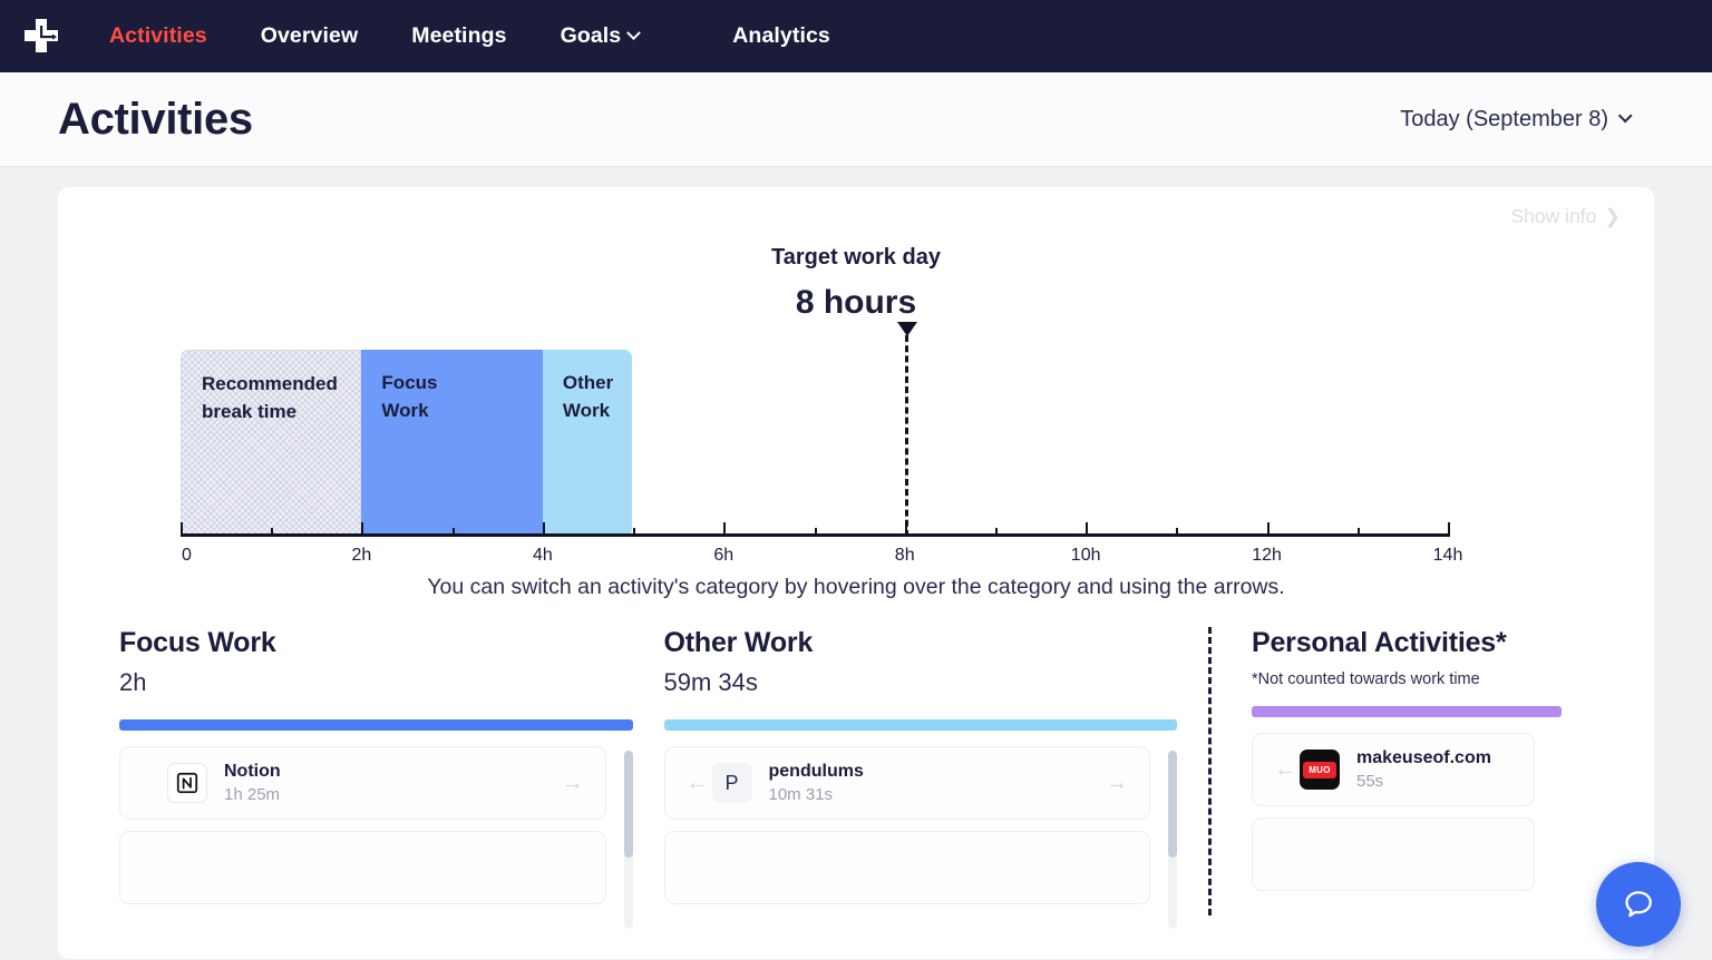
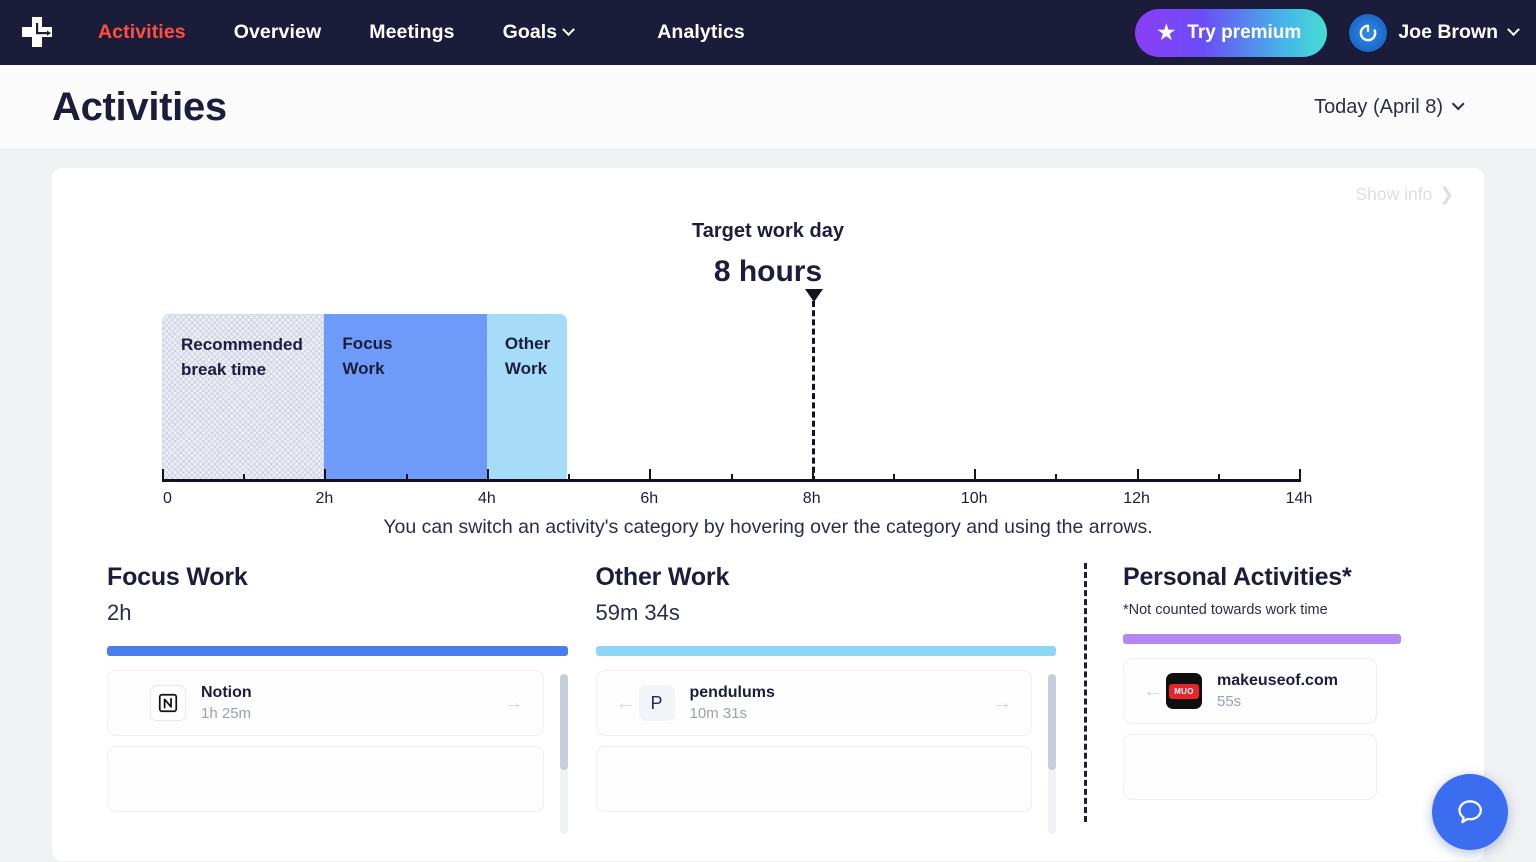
  Activities
  Overview
  Meetings
  Goals
  Analytics
+ ★
+ Try premium
+ Joe Brown
  Activities
- Today (September 8)
+ Today (April 8)
  Show info
  ❯
  Target work day
  8 hours
  Recommended
  break time
  Focus
  Work
  Other
  Work
  0
  2h
  4h
  6h
  8h
  10h
  12h
  14h
  You can switch an activity's category by hovering over the category and using the arrows.
  Focus Work
  2h
  Notion
  1h 25m
  →
  Other Work
  59m 34s
  ←
  P
  pendulums
  10m 31s
  →
  Personal Activities*
  *Not counted towards work time
  ←
  MUO
  makeuseof.com
  55s
